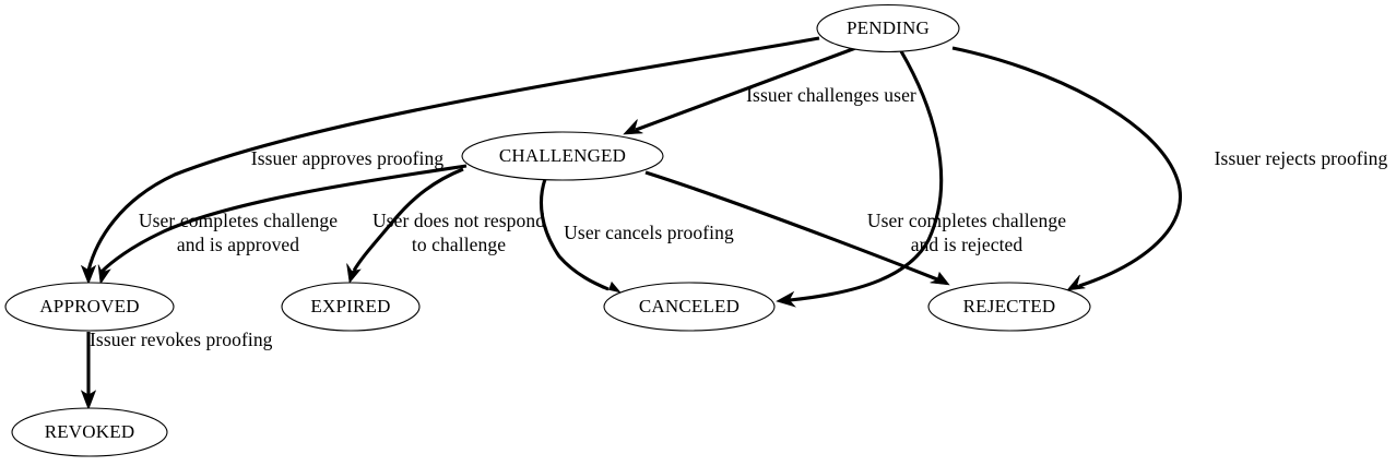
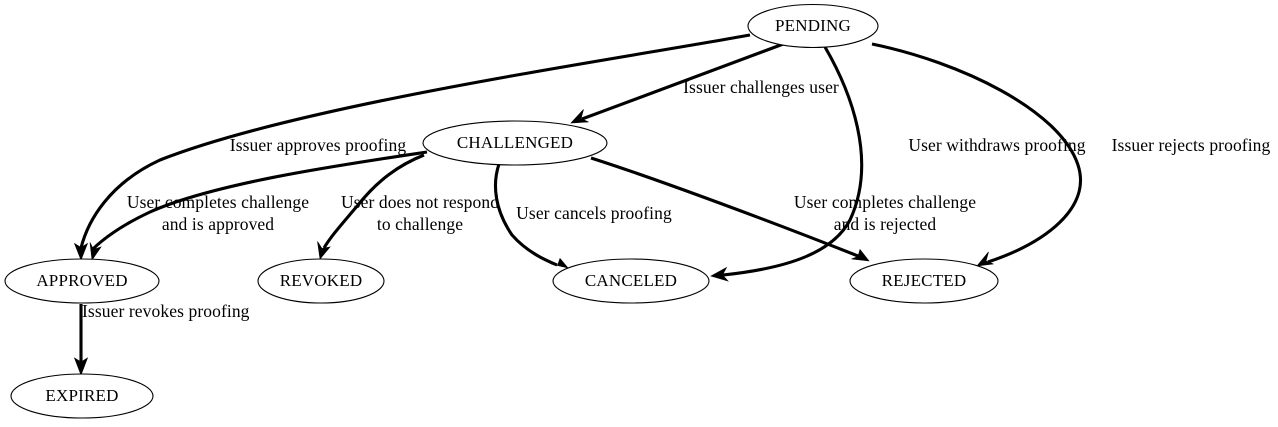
  PENDING
  CHALLENGED
  APPROVED
- EXPIRED
+ REVOKED
  CANCELED
  REJECTED
- REVOKED
+ EXPIRED
  Issuer challenges user
  Issuer approves proofing
+ User withdraws proofing
  Issuer rejects proofing
  User completes challenge
  and is approved
  User does not respond
  to challenge
  User cancels proofing
  User completes challenge
  and is rejected
  Issuer revokes proofing
